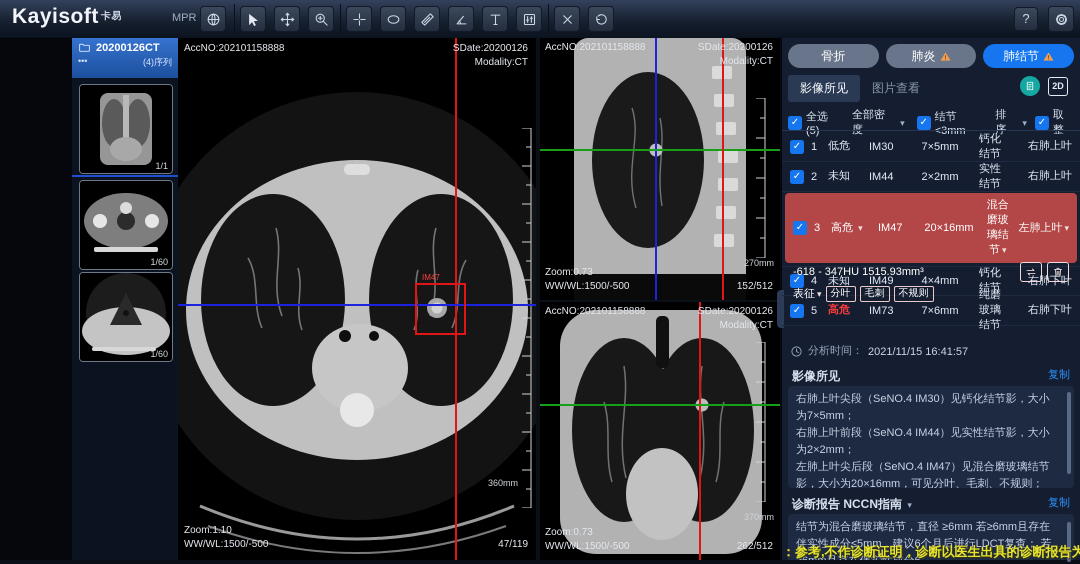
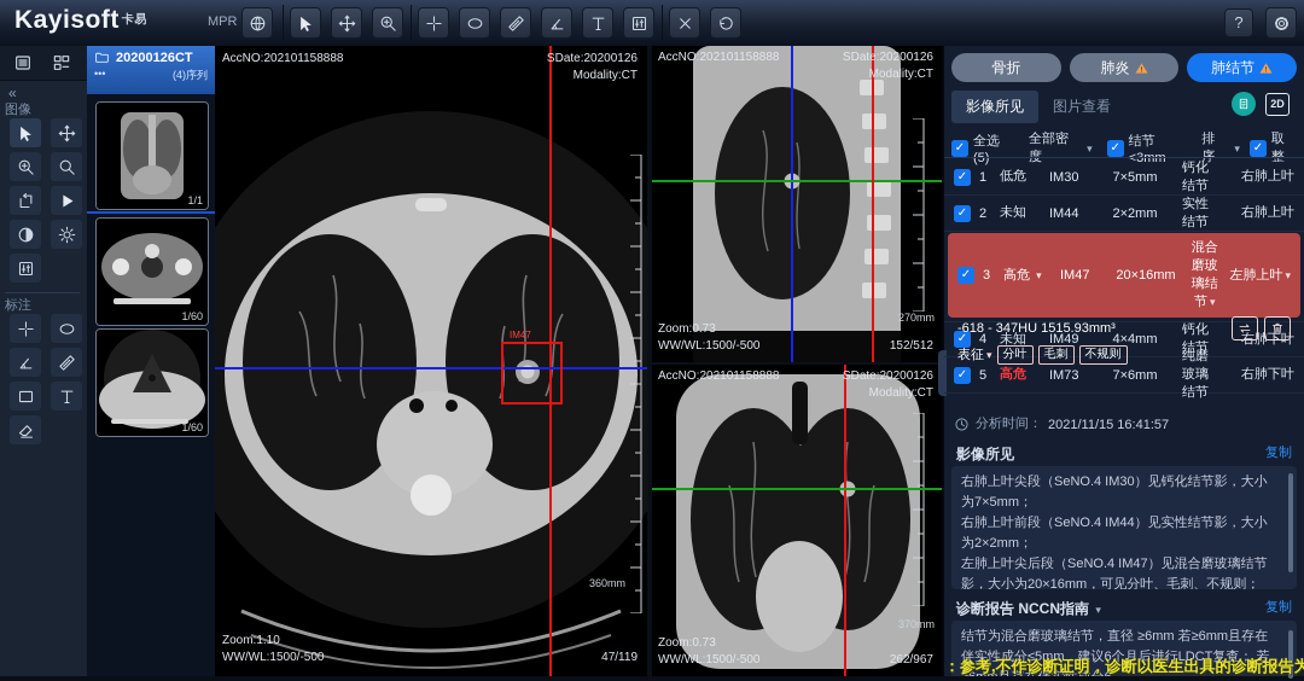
  Kayisoft 卡易
  MPR
  ?
+ «
+ 图像
+ 标注
  20200126CT
  •••
  (4)序列
  1/1
  1/60
  1/60
  IM47
  360mm
  AccNO:202101158888
  SDate:20200126
  Modality:CT
  Zoom:1.10
  WW/WL:1500/-500
  47/119
  270mm
  AccNO:202101158888
  SDate:20200126
  Modality:CT
  Zoom:0.73
  WW/WL:1500/-500
  152/512
  370mm
  AccNO:202101158888
  SDate:20200126
  Modality:CT
  Zoom:0.73
  WW/WL:1500/-500
- 262/512
+ 262/967
  骨折
  肺炎
  肺结节
  影像所见
  图片查看
  2D
  ✓
  全部密
  ▾
  ✓
  ▾
  ✓
  ✓
  1
  低危
  IM30
  7×5mm
  钙化结节
  右肺上叶
  ✓
  2
  未知
  IM44
  2×2mm
  实性结节
  右肺上叶
  ✓
  3
  高危 ▾
  IM47
  20×16mm
  混合磨玻璃结节 ▾
  左肺上叶 ▾
  -618 - 347HU 1515.93mm³
  表征 ▾
  分叶
  毛刺
  不规则
  ✓
  4
  未知
  IM49
  4×4mm
  钙化结节
  右肺下叶
  ✓
  5
  高危
  IM73
  7×6mm
  纯磨玻璃结节
  右肺下叶
  分析时间：
  2021/11/15 16:41:57
  影像所见
  复制
  右肺上叶尖段（SeNO.4 IM30）见钙化结节影，大小为7×5mm；
  右肺上叶前段（SeNO.4 IM44）见实性结节影，大小为2×2mm；
  左肺上叶尖后段（SeNO.4 IM47）见混合磨玻璃结节影，大小为20×16mm，可见分叶、毛刺、不规则；
  诊断报告 NCCN指南 ▾
  复制
  结节为混合磨玻璃结节，直径 ≥6mm 若≥6mm且存在伴实性成分≤5mm，建议6个月后进行LDCT复查； 若
  ：参考,不作诊断证明，诊断以医生出具的诊断报告为
